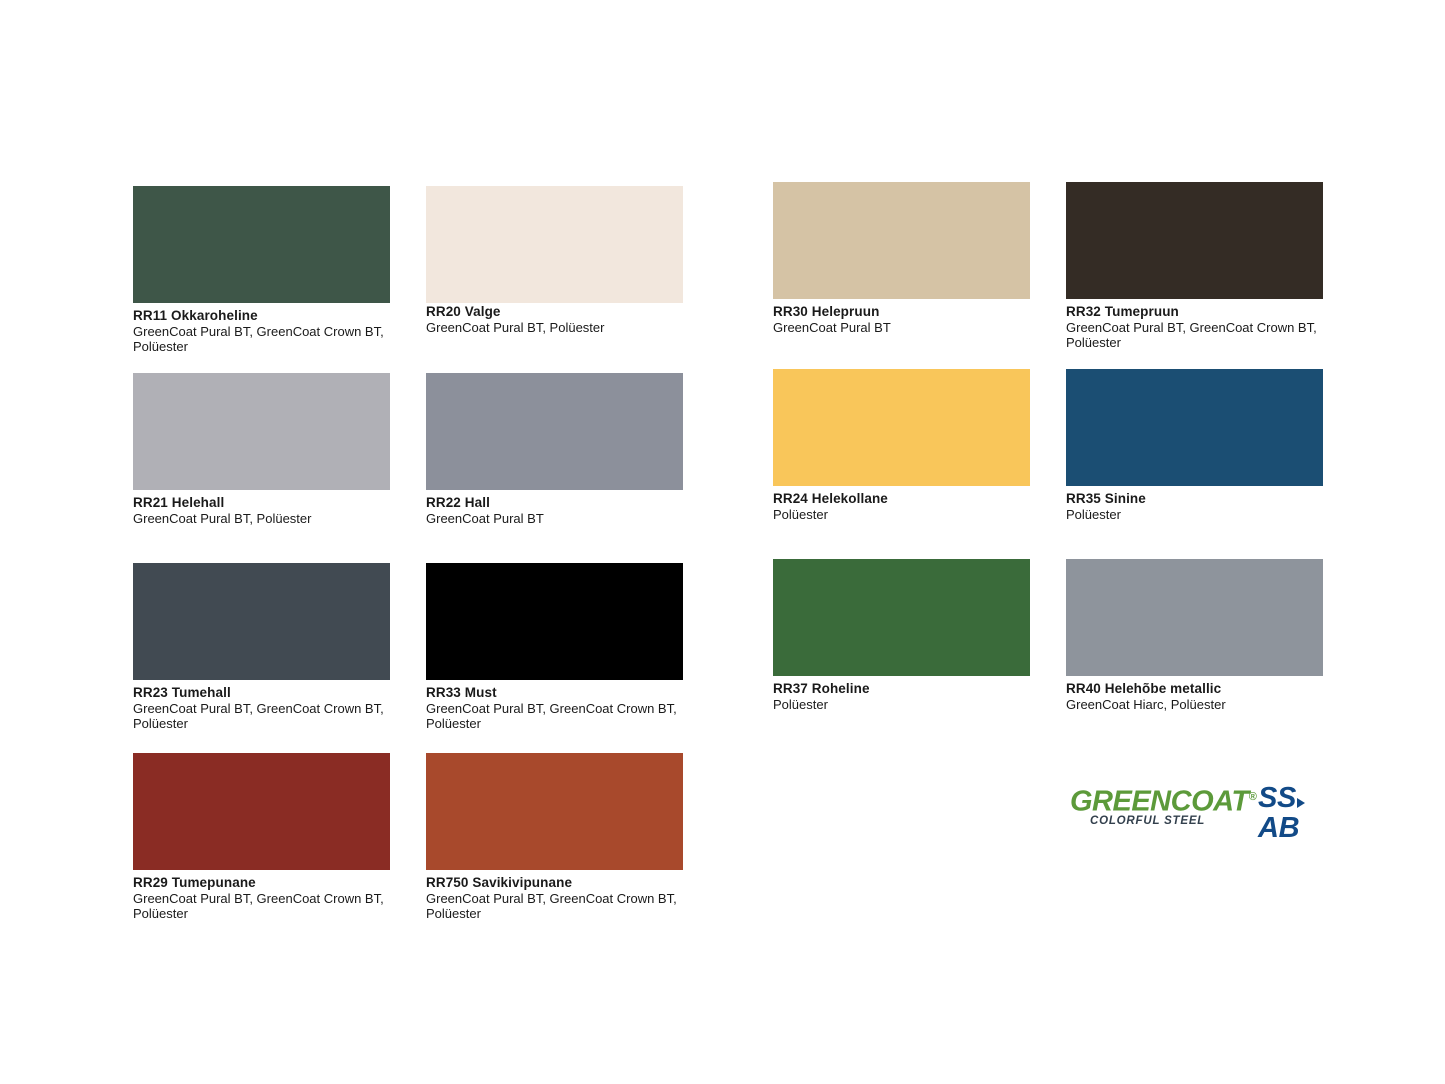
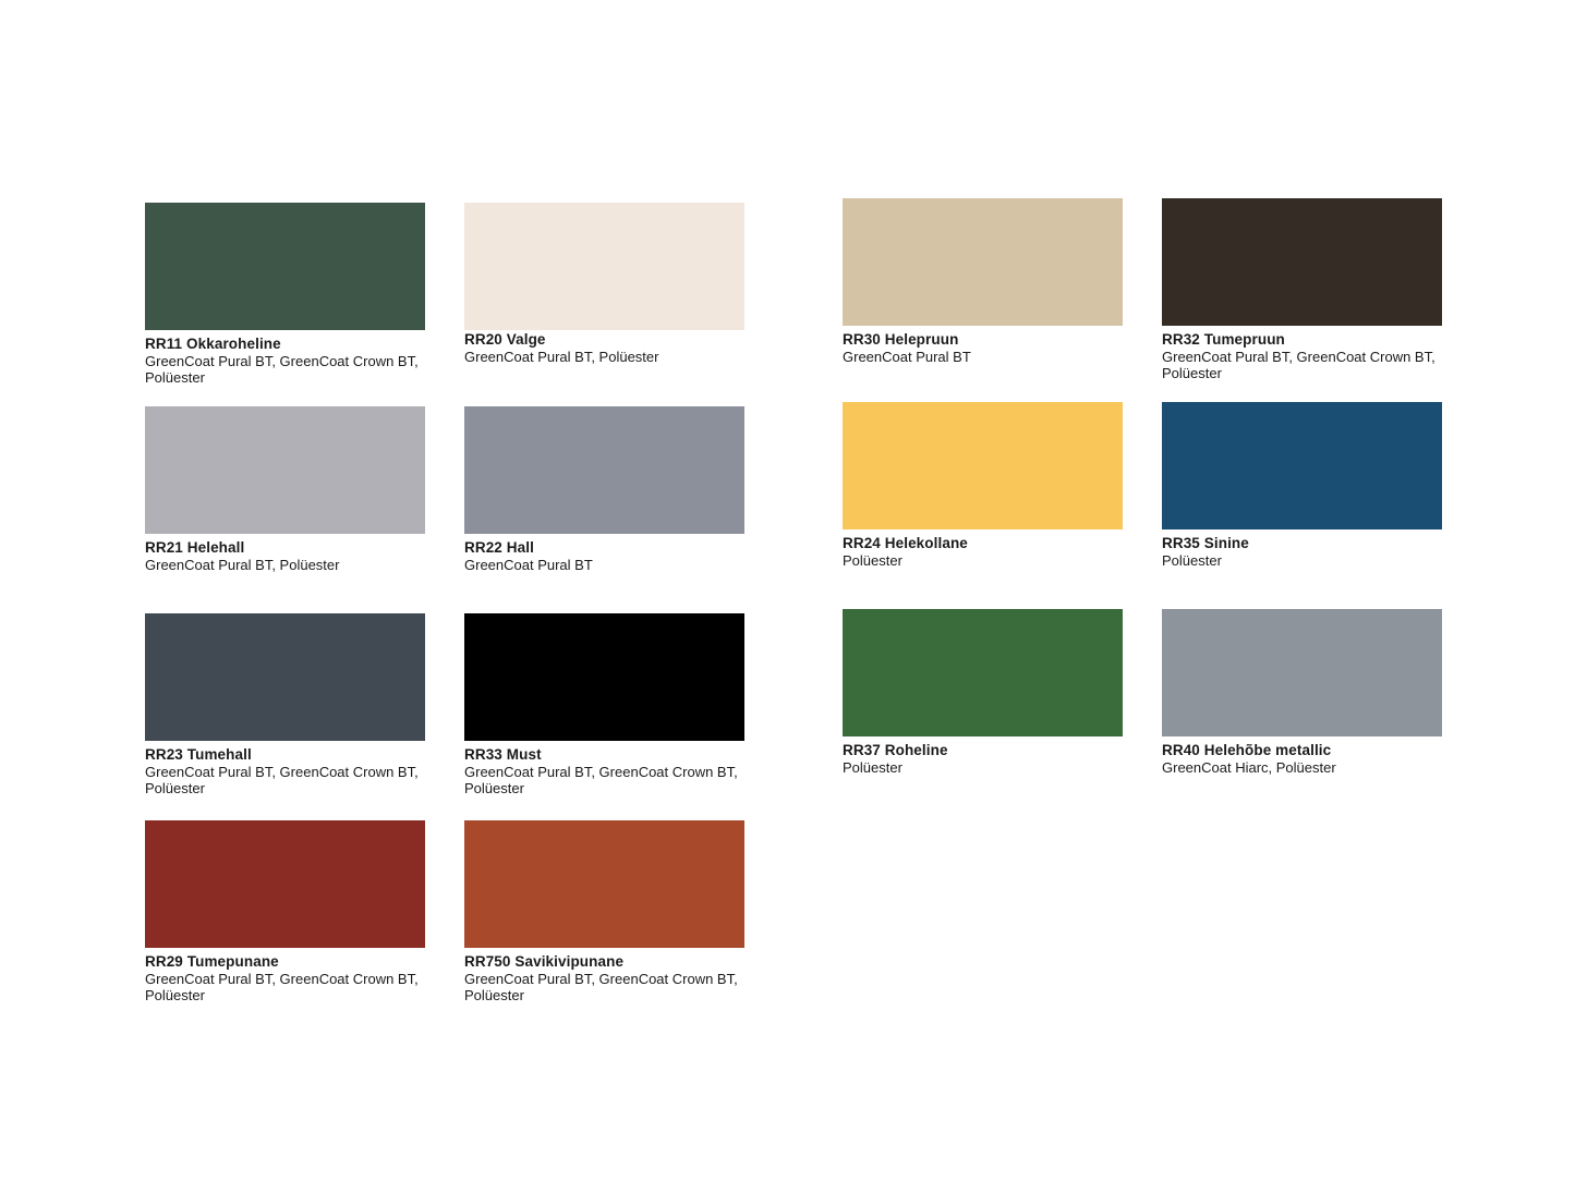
  RR11 Okkaroheline
  GreenCoat Pural BT, GreenCoat Crown BT, Polüester
  RR20 Valge
  GreenCoat Pural BT, Polüester
  RR30 Helepruun
  GreenCoat Pural BT
  RR32 Tumepruun
  GreenCoat Pural BT, GreenCoat Crown BT, Polüester
  RR21 Helehall
  GreenCoat Pural BT, Polüester
  RR22 Hall
  GreenCoat Pural BT
  RR24 Helekollane
  Polüester
  RR35 Sinine
  Polüester
  RR23 Tumehall
  GreenCoat Pural BT, GreenCoat Crown BT, Polüester
  RR33 Must
  GreenCoat Pural BT, GreenCoat Crown BT, Polüester
  RR37 Roheline
  Polüester
  RR40 Helehõbe metallic
  GreenCoat Hiarc, Polüester
  RR29 Tumepunane
  GreenCoat Pural BT, GreenCoat Crown BT, Polüester
  RR750 Savikivipunane
  GreenCoat Pural BT, GreenCoat Crown BT, Polüester
- GREENCOAT®
- COLORFUL STEEL
- SSAB
